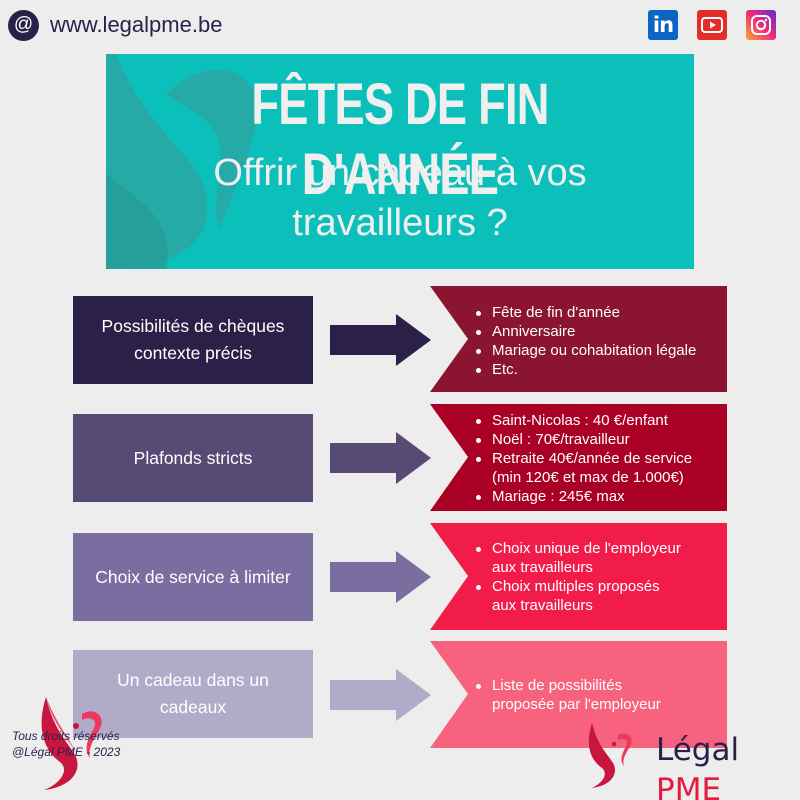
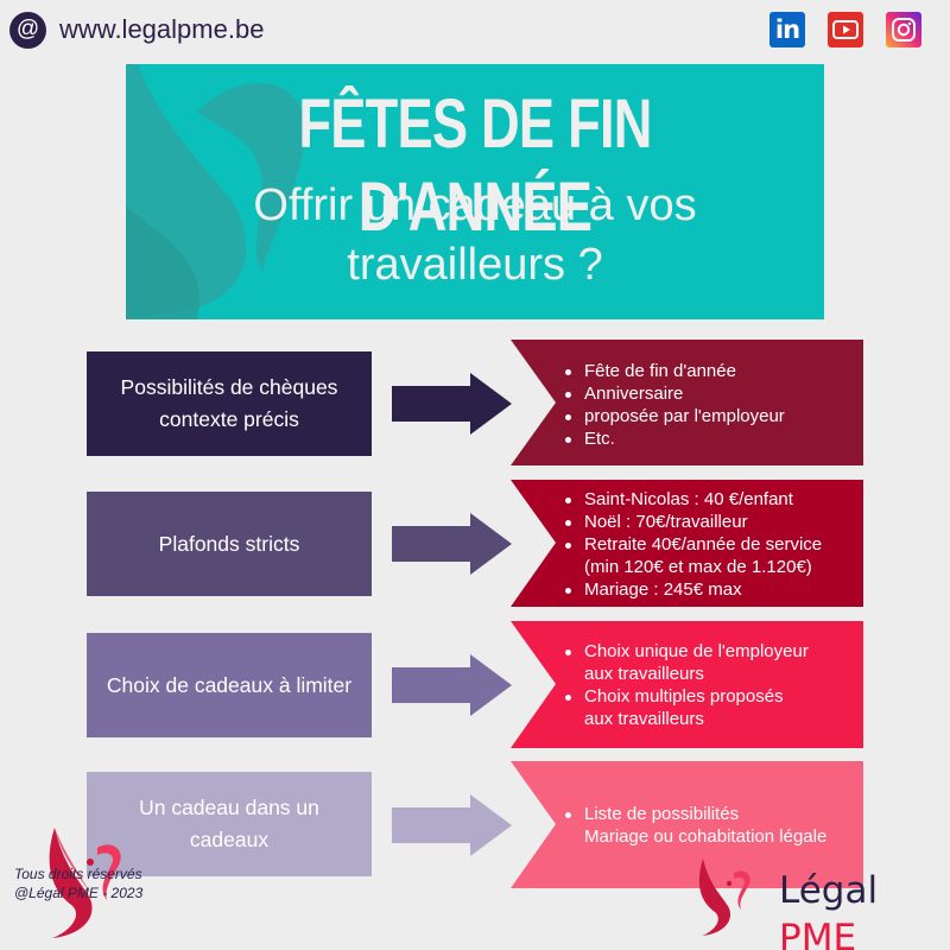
  @
  www.legalpme.be
  in
  FÊTES DE FIN D'ANNÉE
  Offrir un cadeau à vos
  travailleurs ?
  Possibilités de chèques
  contexte précis
  Fête de fin d'année
  Anniversaire
- Mariage ou cohabitation légale
+ proposée par l'employeur
  Etc.
  Plafonds stricts
  Saint-Nicolas : 40 €/enfant
  Noël : 70€/travailleur
  Retraite 40€/année de service
- (min 120€ et max de 1.000€)
+ (min 120€ et max de 1.120€)
  Mariage : 245€ max
- Choix de service à limiter
+ Choix de cadeaux à limiter
  Choix unique de l'employeur
  aux travailleurs
  Choix multiples proposés
  aux travailleurs
  Un cadeau dans un
  cadeaux
  Liste de possibilités
- proposée par l'employeur
+ Mariage ou cohabitation légale
  Tous droits réservés
  @Légal PME - 2023
  Légal PME
